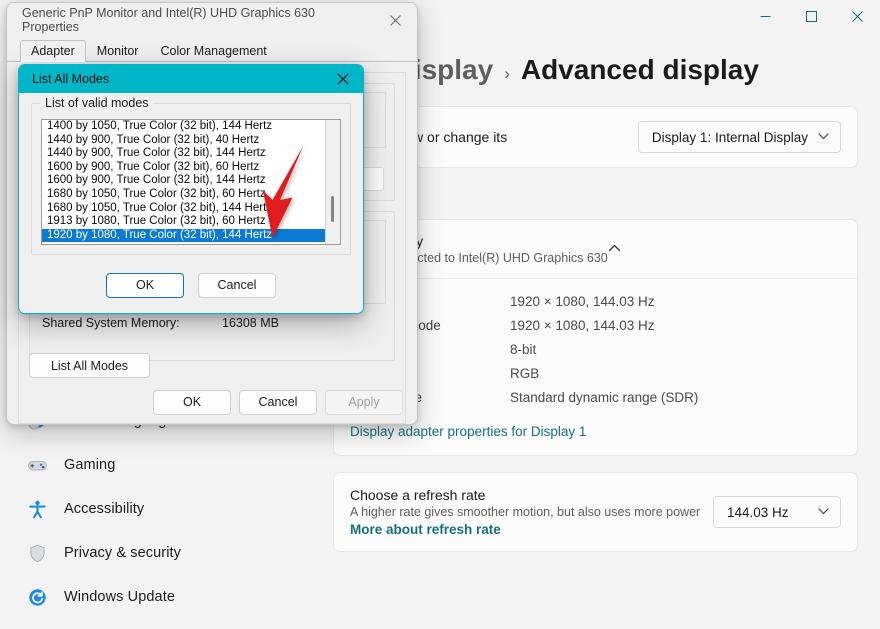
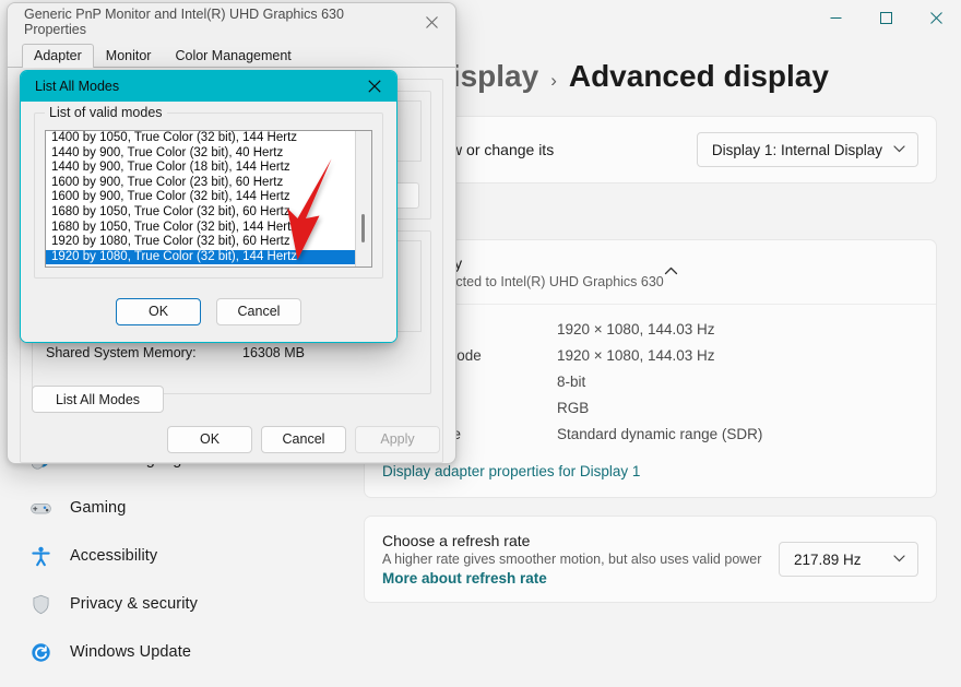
  Gaming
  Accessibility
  Privacy & security
  Windows Update
  splay
  ›
  Advanced display
  Display 1: Internal Display
  cted to Intel(R) UHD Graphics 630
  1920 × 1080, 144.03 Hz
  1920 × 1080, 144.03 Hz
  8-bit
  RGB
  Standard dynamic range (SDR)
  Display adapter properties for Display 1
  Choose a refresh rate
- A higher rate gives smoother motion, but also uses more power
+ A higher rate gives smoother motion, but also uses valid power
  More about refresh rate
- 144.03 Hz
+ 217.89 Hz
  Generic PnP Monitor and Intel(R) UHD Graphics 630 Properties
  Adapter
  Monitor
  Color Management
  Shared System Memory:
  16308 MB
  List All Modes
  OK
  Cancel
  Apply
  List All Modes
  List of valid modes
  1400 by 1050, True Color (32 bit), 144 Hertz
  1440 by 900, True Color (32 bit), 40 Hertz
- 1440 by 900, True Color (32 bit), 144 Hertz
+ 1440 by 900, True Color (18 bit), 144 Hertz
- 1600 by 900, True Color (32 bit), 60 Hertz
+ 1600 by 900, True Color (23 bit), 60 Hertz
  1600 by 900, True Color (32 bit), 144 Hertz
  1680 by 1050, True Color (32 bit), 60 Hertz
  1680 by 1050, True Color (32 bit), 144 Hert
- 1913 by 1080, True Color (32 bit), 60 Hertz
+ 1920 by 1080, True Color (32 bit), 60 Hertz
  1920 by 1080, True Color (32 bit), 144 Hertz
  OK
  Cancel
